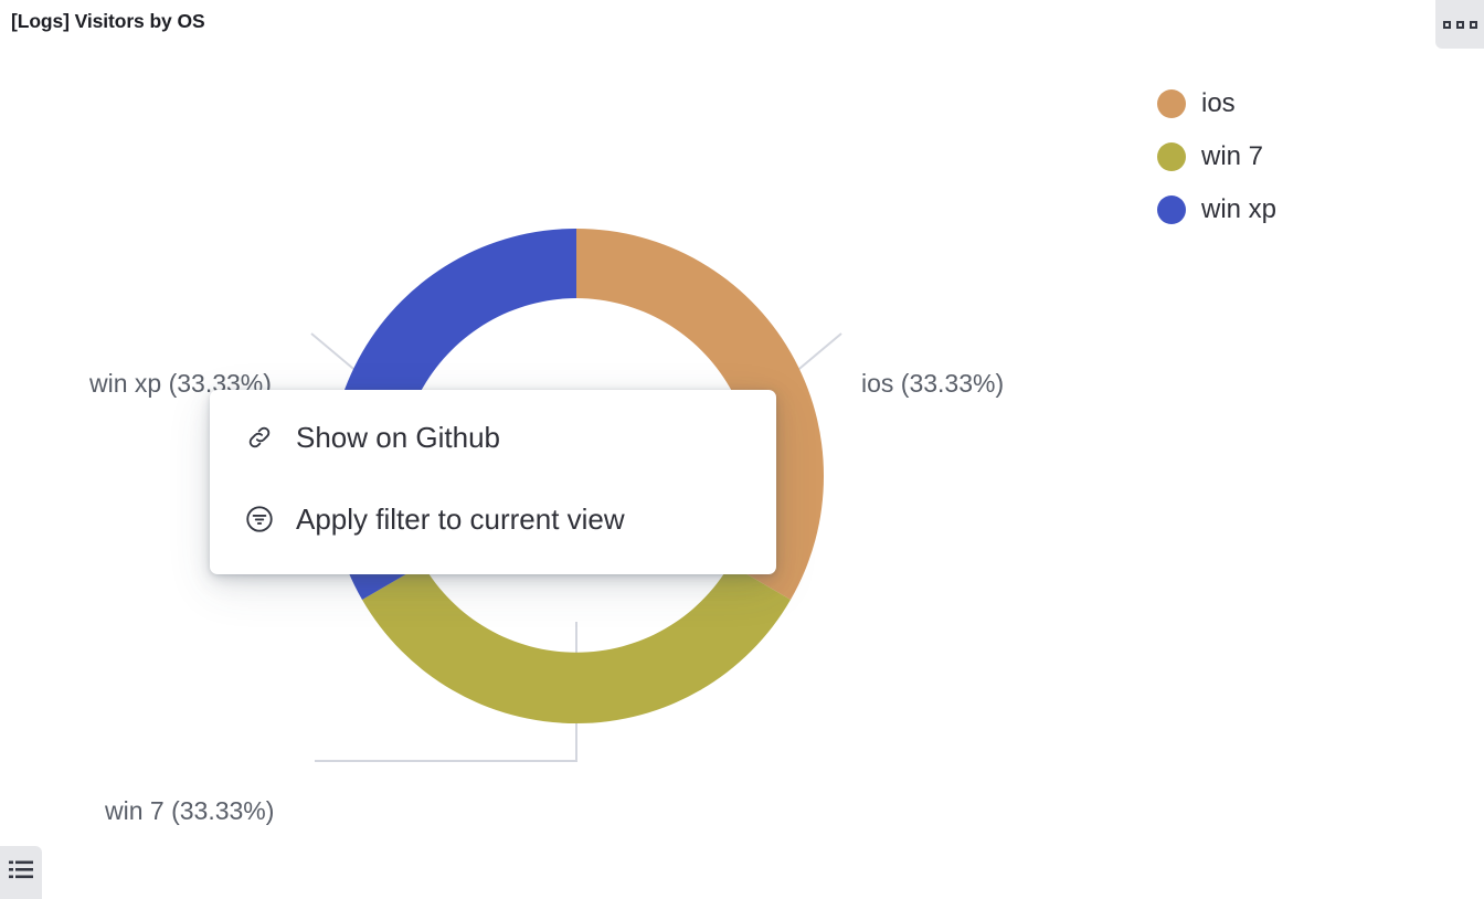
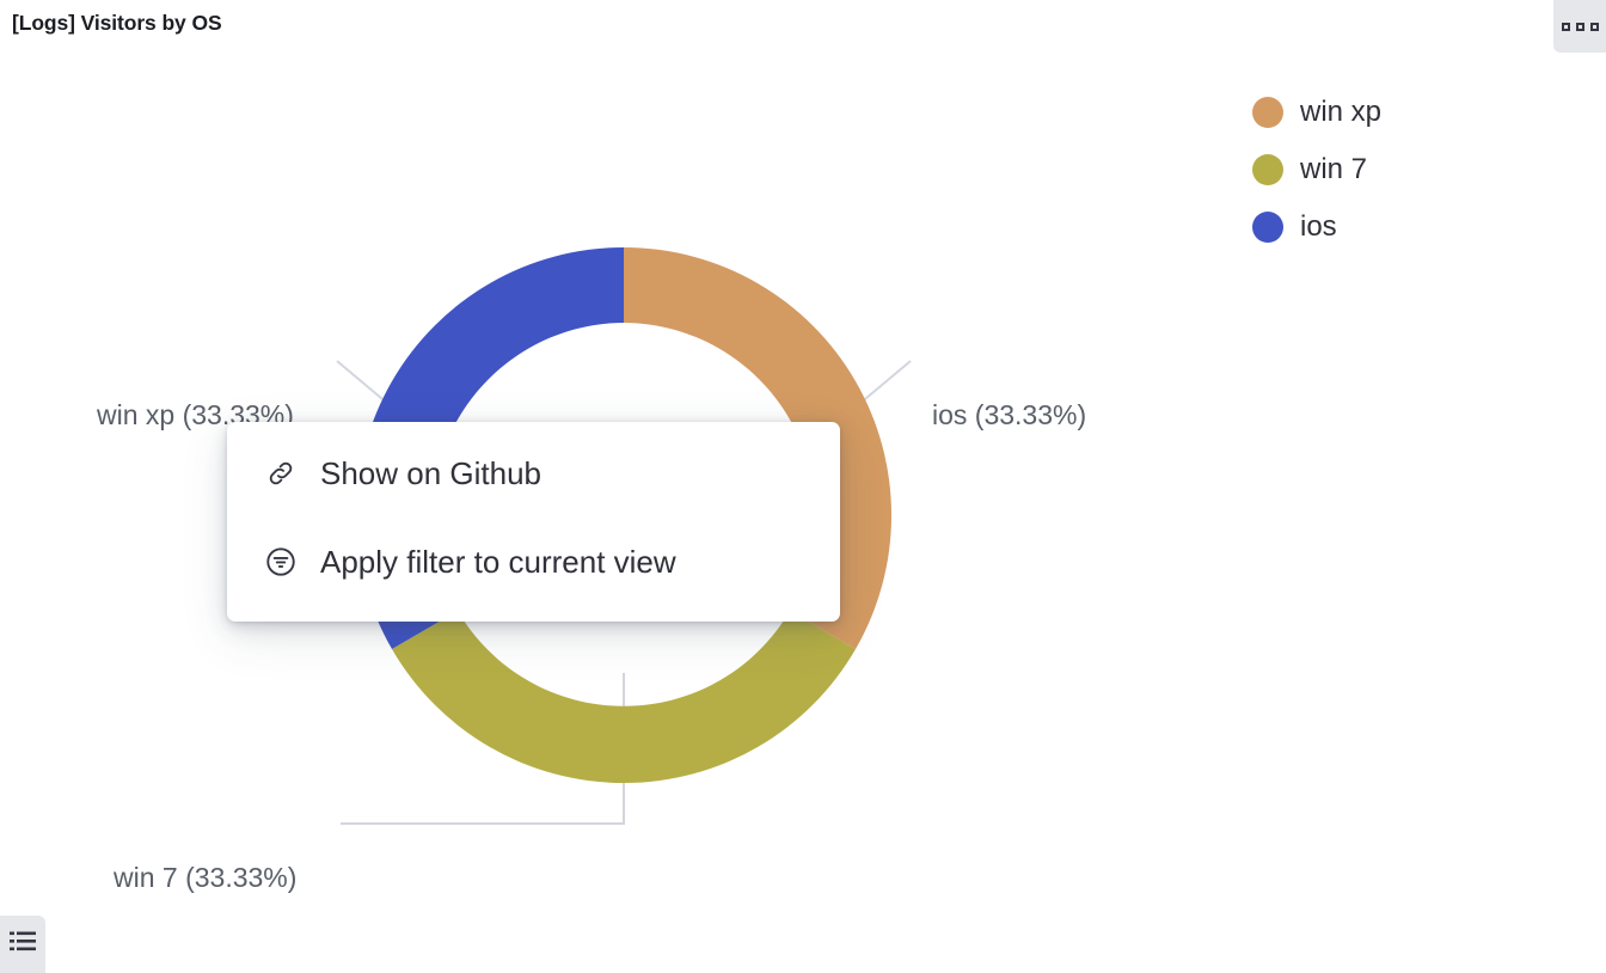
  [Logs] Visitors by OS
- ios
+ win xp
  win 7
- win xp
+ ios
  win xp (33.33%)
  ios (33.33%)
  win 7 (33.33%)
  Show on Github
  Apply filter to current view
